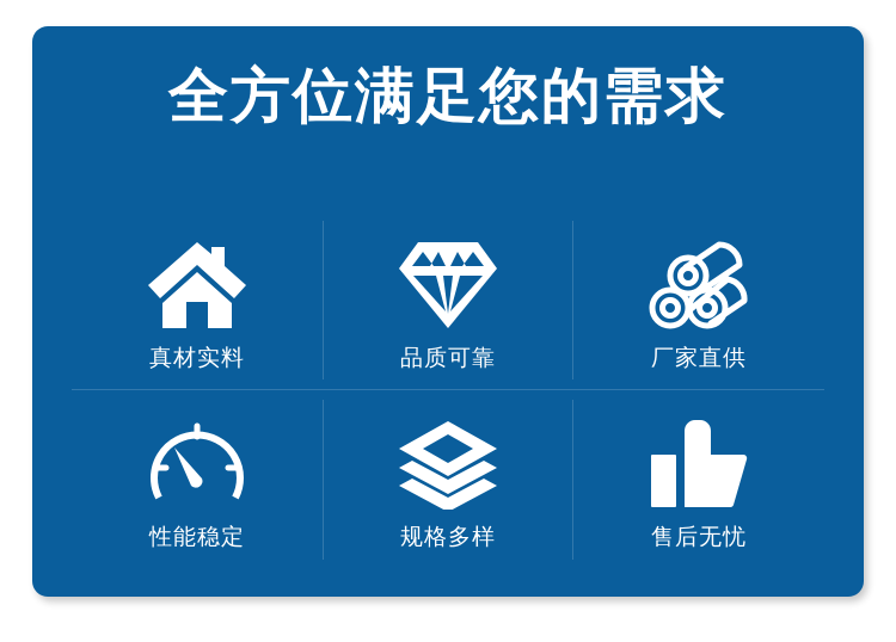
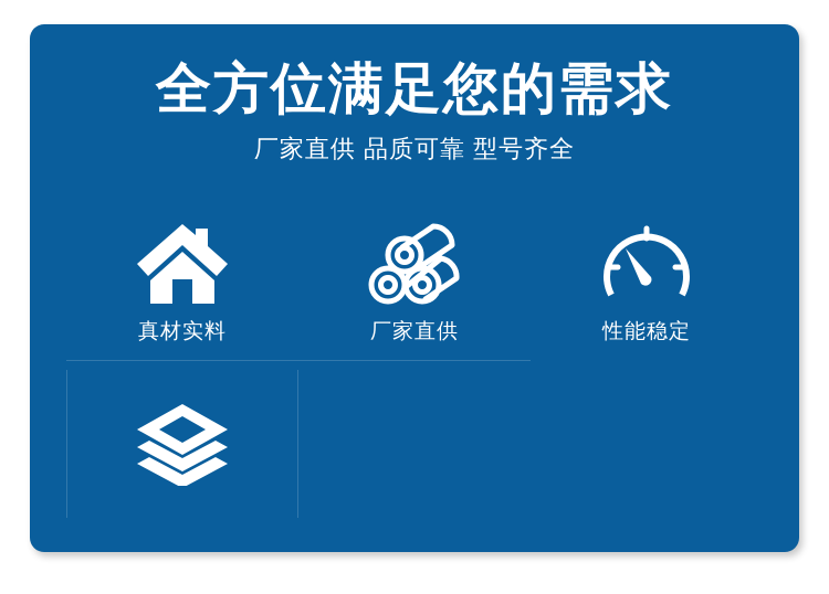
  全方位满足您的需求
+ 厂家直供 品质可靠 型号齐全
  真材实料
- 品质可靠
  厂家直供
  性能稳定
- 规格多样
- 售后无忧
